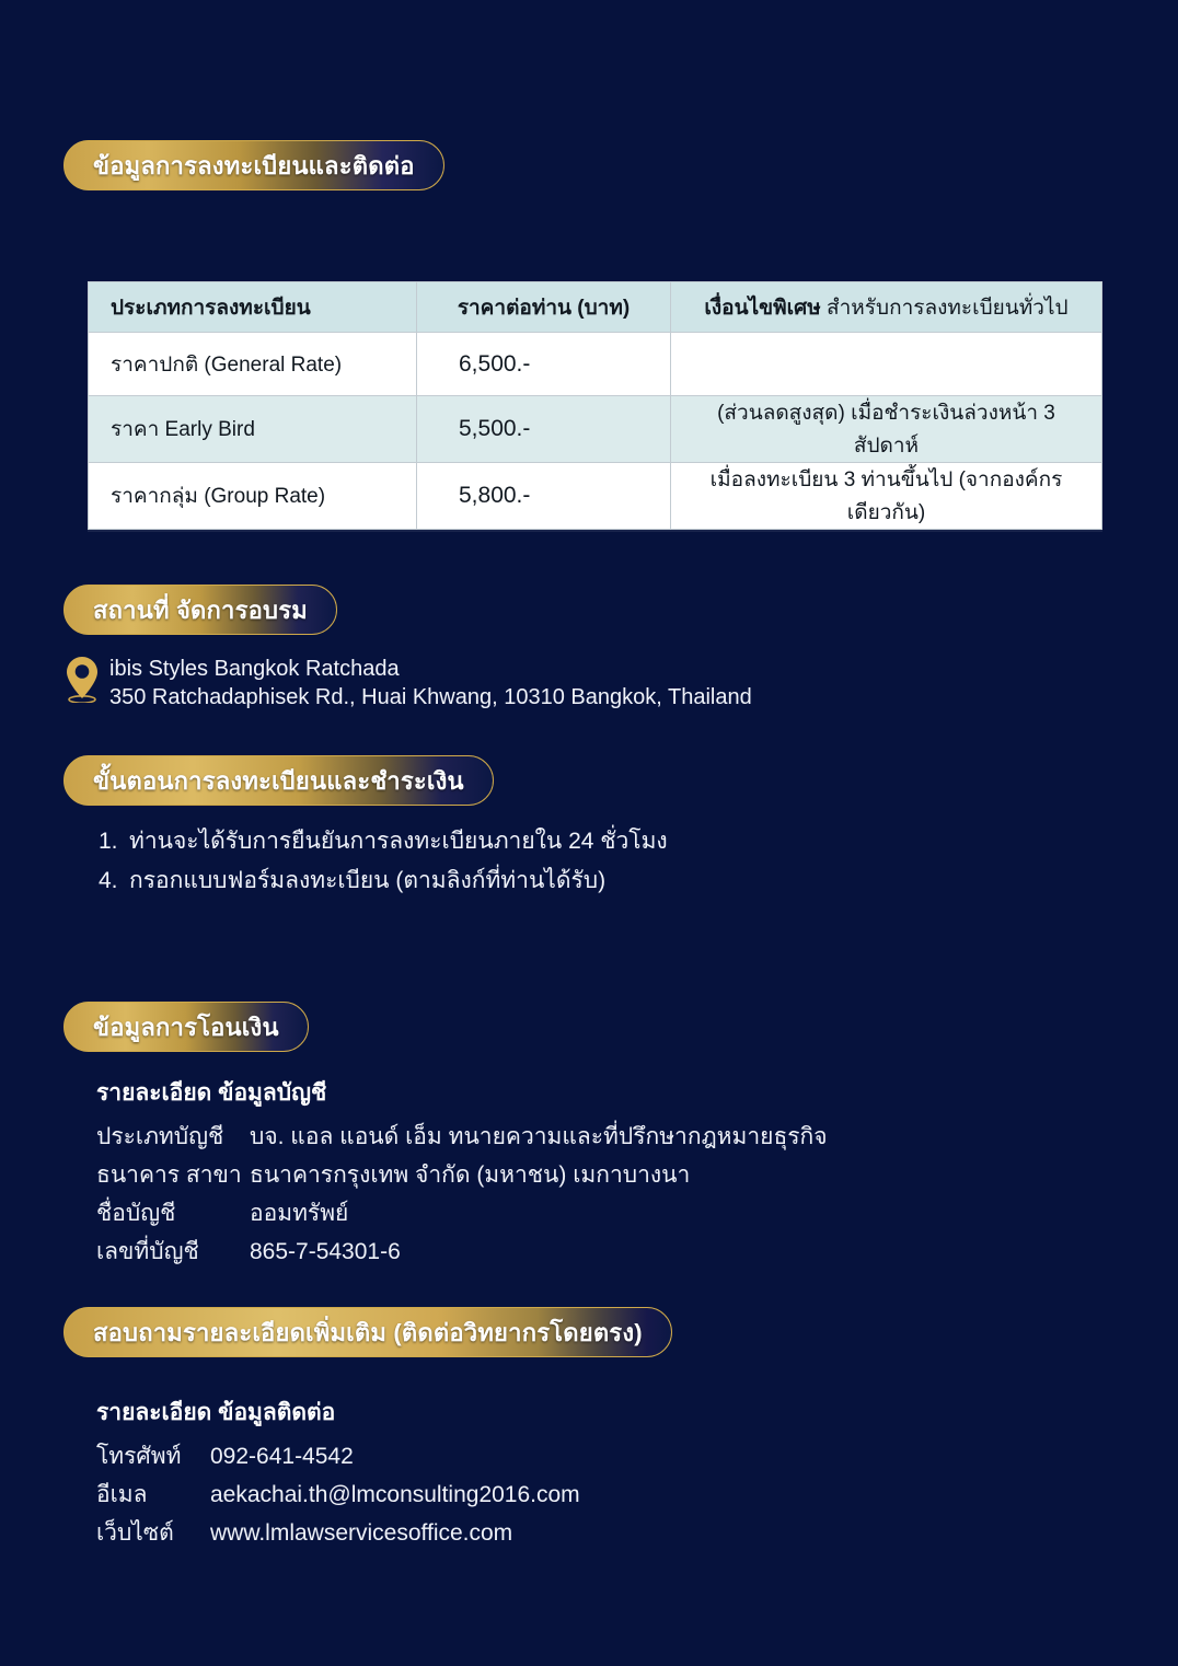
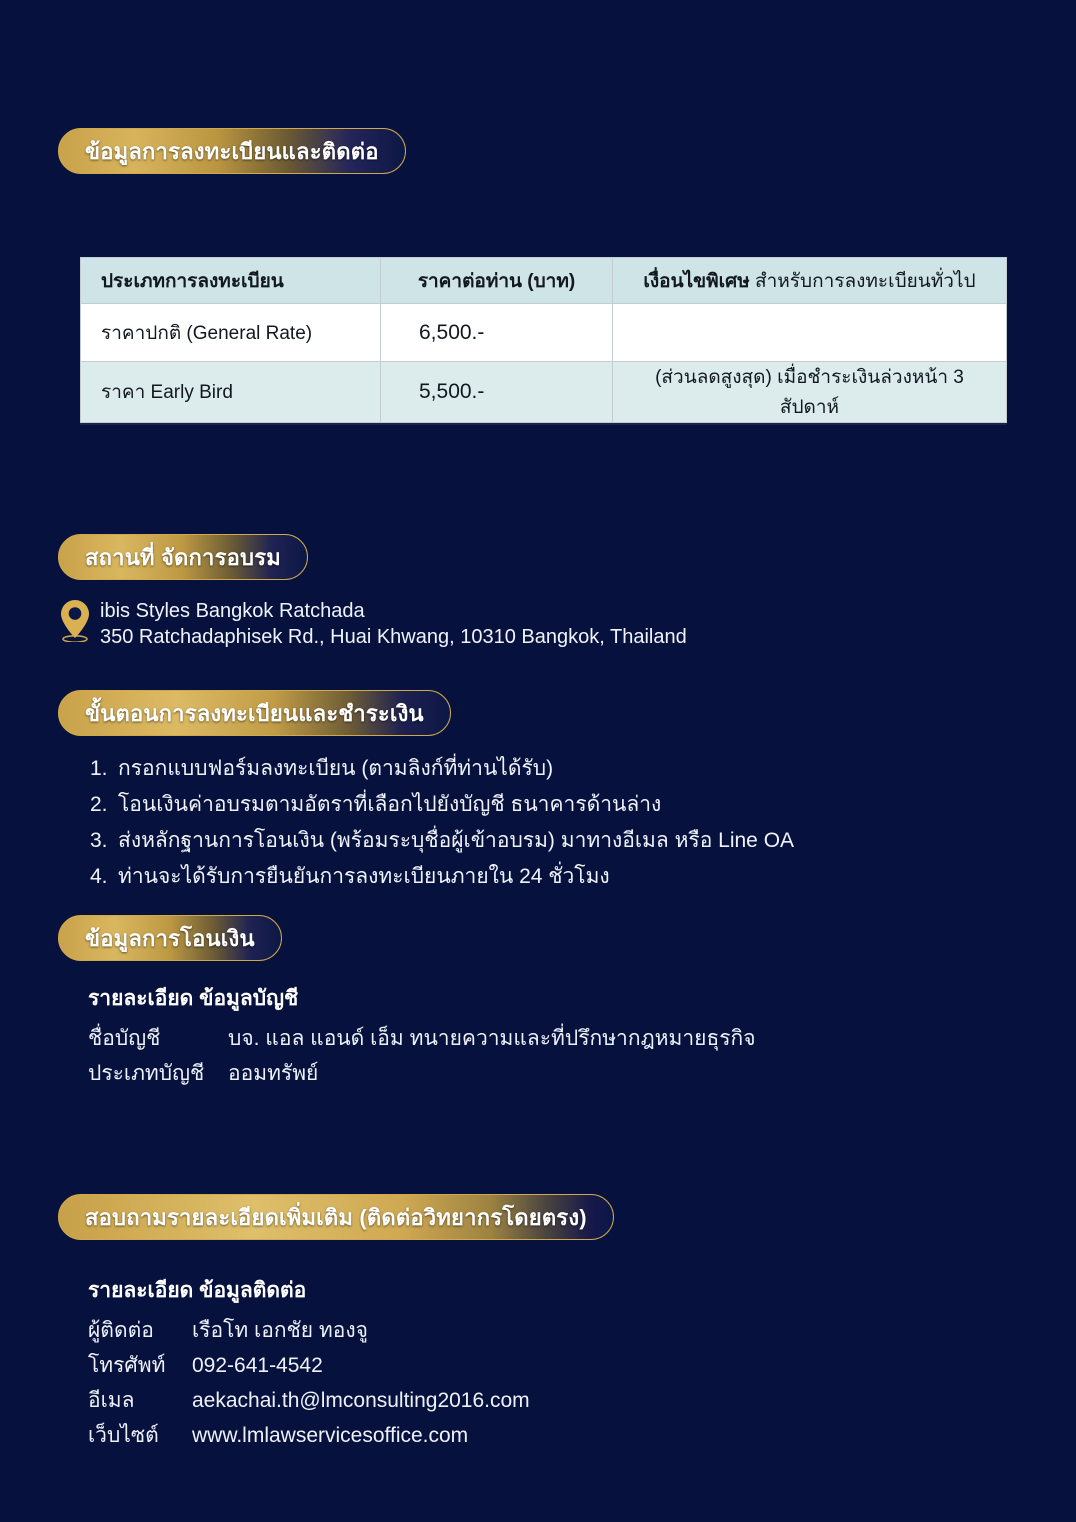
  ข้อมูลการลงทะเบียนและติดต่อ
  ประเภทการลงทะเบียน	ราคาต่อท่าน (บาท)	เงื่อนไขพิเศษ สำหรับการลงทะเบียนทั่วไป
  ราคาปกติ (General Rate)	6,500.-
  ราคา Early Bird	5,500.-	(ส่วนลดสูงสุด) เมื่อชำระเงินล่วงหน้า 3 สัปดาห์
- ราคากลุ่ม (Group Rate)	5,800.-	เมื่อลงทะเบียน 3 ท่านขึ้นไป (จากองค์กรเดียวกัน)
  สถานที่ จัดการอบรม
  ibis Styles Bangkok Ratchada
  350 Ratchadaphisek Rd., Huai Khwang, 10310 Bangkok, Thailand
  ขั้นตอนการลงทะเบียนและชำระเงิน
  1.
- ท่านจะได้รับการยืนยันการลงทะเบียนภายใน 24 ชั่วโมง
+ กรอกแบบฟอร์มลงทะเบียน (ตามลิงก์ที่ท่านได้รับ)
+ 2.
+ โอนเงินค่าอบรมตามอัตราที่เลือกไปยังบัญชี ธนาคารด้านล่าง
+ 3.
+ ส่งหลักฐานการโอนเงิน (พร้อมระบุชื่อผู้เข้าอบรม) มาทางอีเมล หรือ Line OA
  4.
- กรอกแบบฟอร์มลงทะเบียน (ตามลิงก์ที่ท่านได้รับ)
+ ท่านจะได้รับการยืนยันการลงทะเบียนภายใน 24 ชั่วโมง
  ข้อมูลการโอนเงิน
  รายละเอียด ข้อมูลบัญชี
- ประเภทบัญชี
+ ชื่อบัญชี
  บจ. แอล แอนด์ เอ็ม ทนายความและที่ปรึกษากฎหมายธุรกิจ
- ธนาคาร สาขา
- ธนาคารกรุงเทพ จำกัด (มหาชน) เมกาบางนา
- ชื่อบัญชี
+ ประเภทบัญชี
  ออมทรัพย์
- เลขที่บัญชี
- 865-7-54301-6
  สอบถามรายละเอียดเพิ่มเติม (ติดต่อวิทยากรโดยตรง)
  รายละเอียด ข้อมูลติดต่อ
+ ผู้ติดต่อ
+ เรือโท เอกชัย ทองจู
  โทรศัพท์
  092-641-4542
  อีเมล
  aekachai.th@lmconsulting2016.com
  เว็บไซต์
  www.lmlawservicesoffice.com
